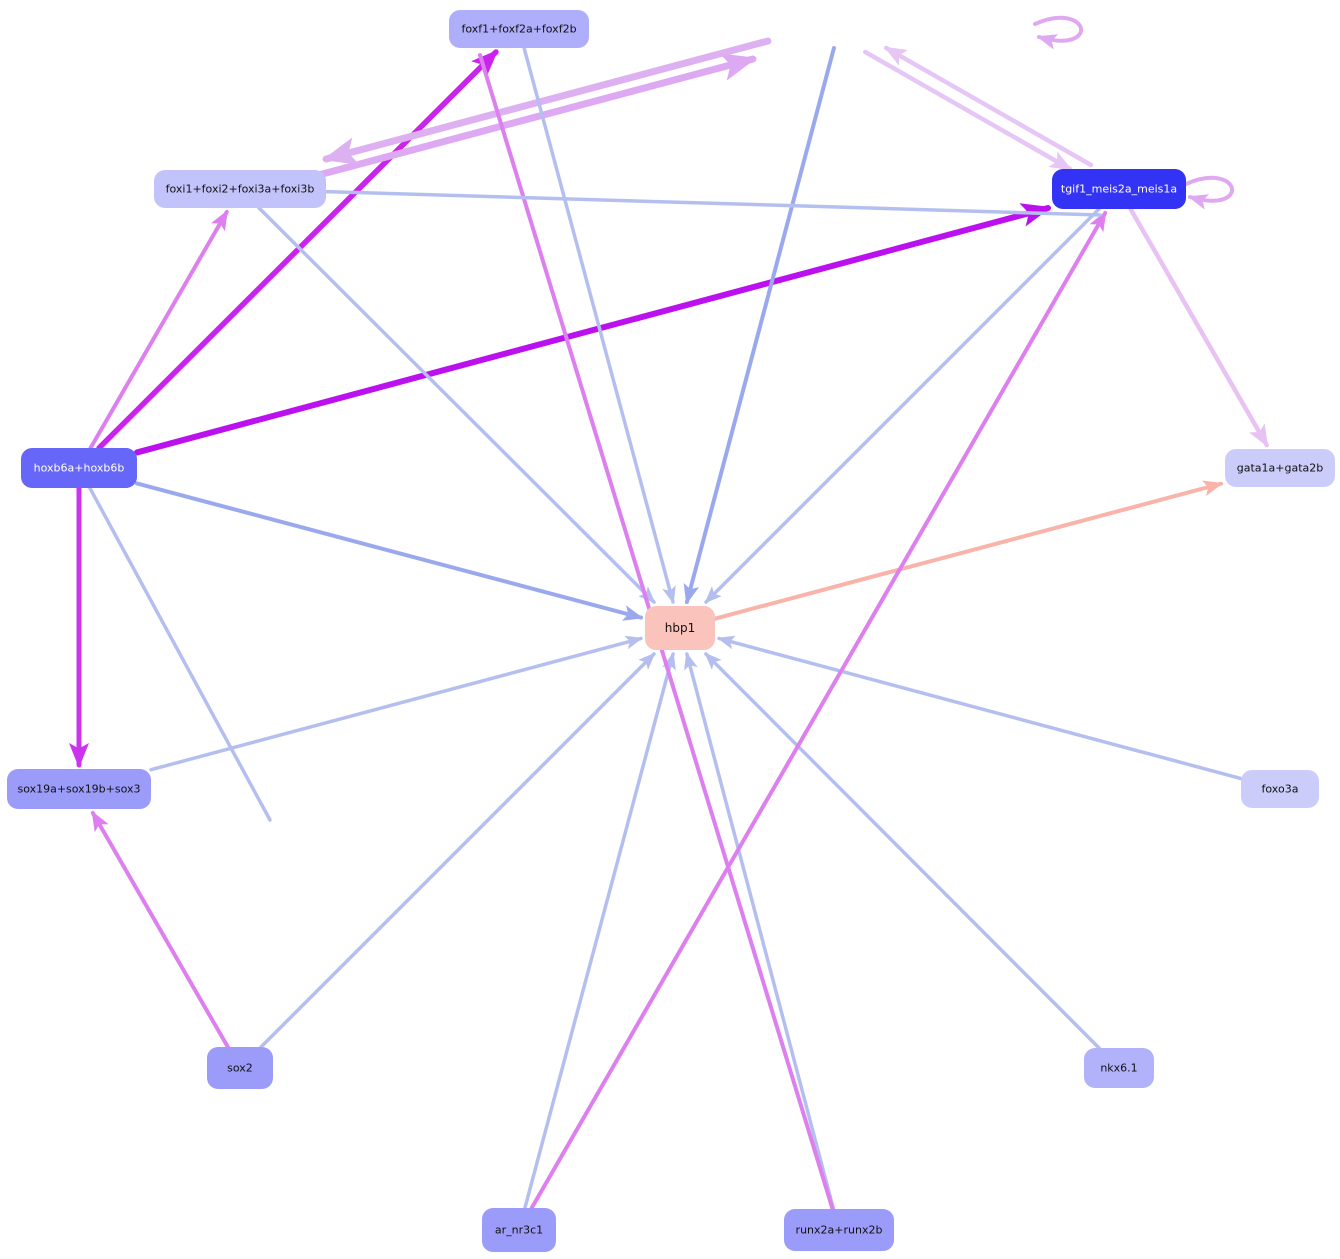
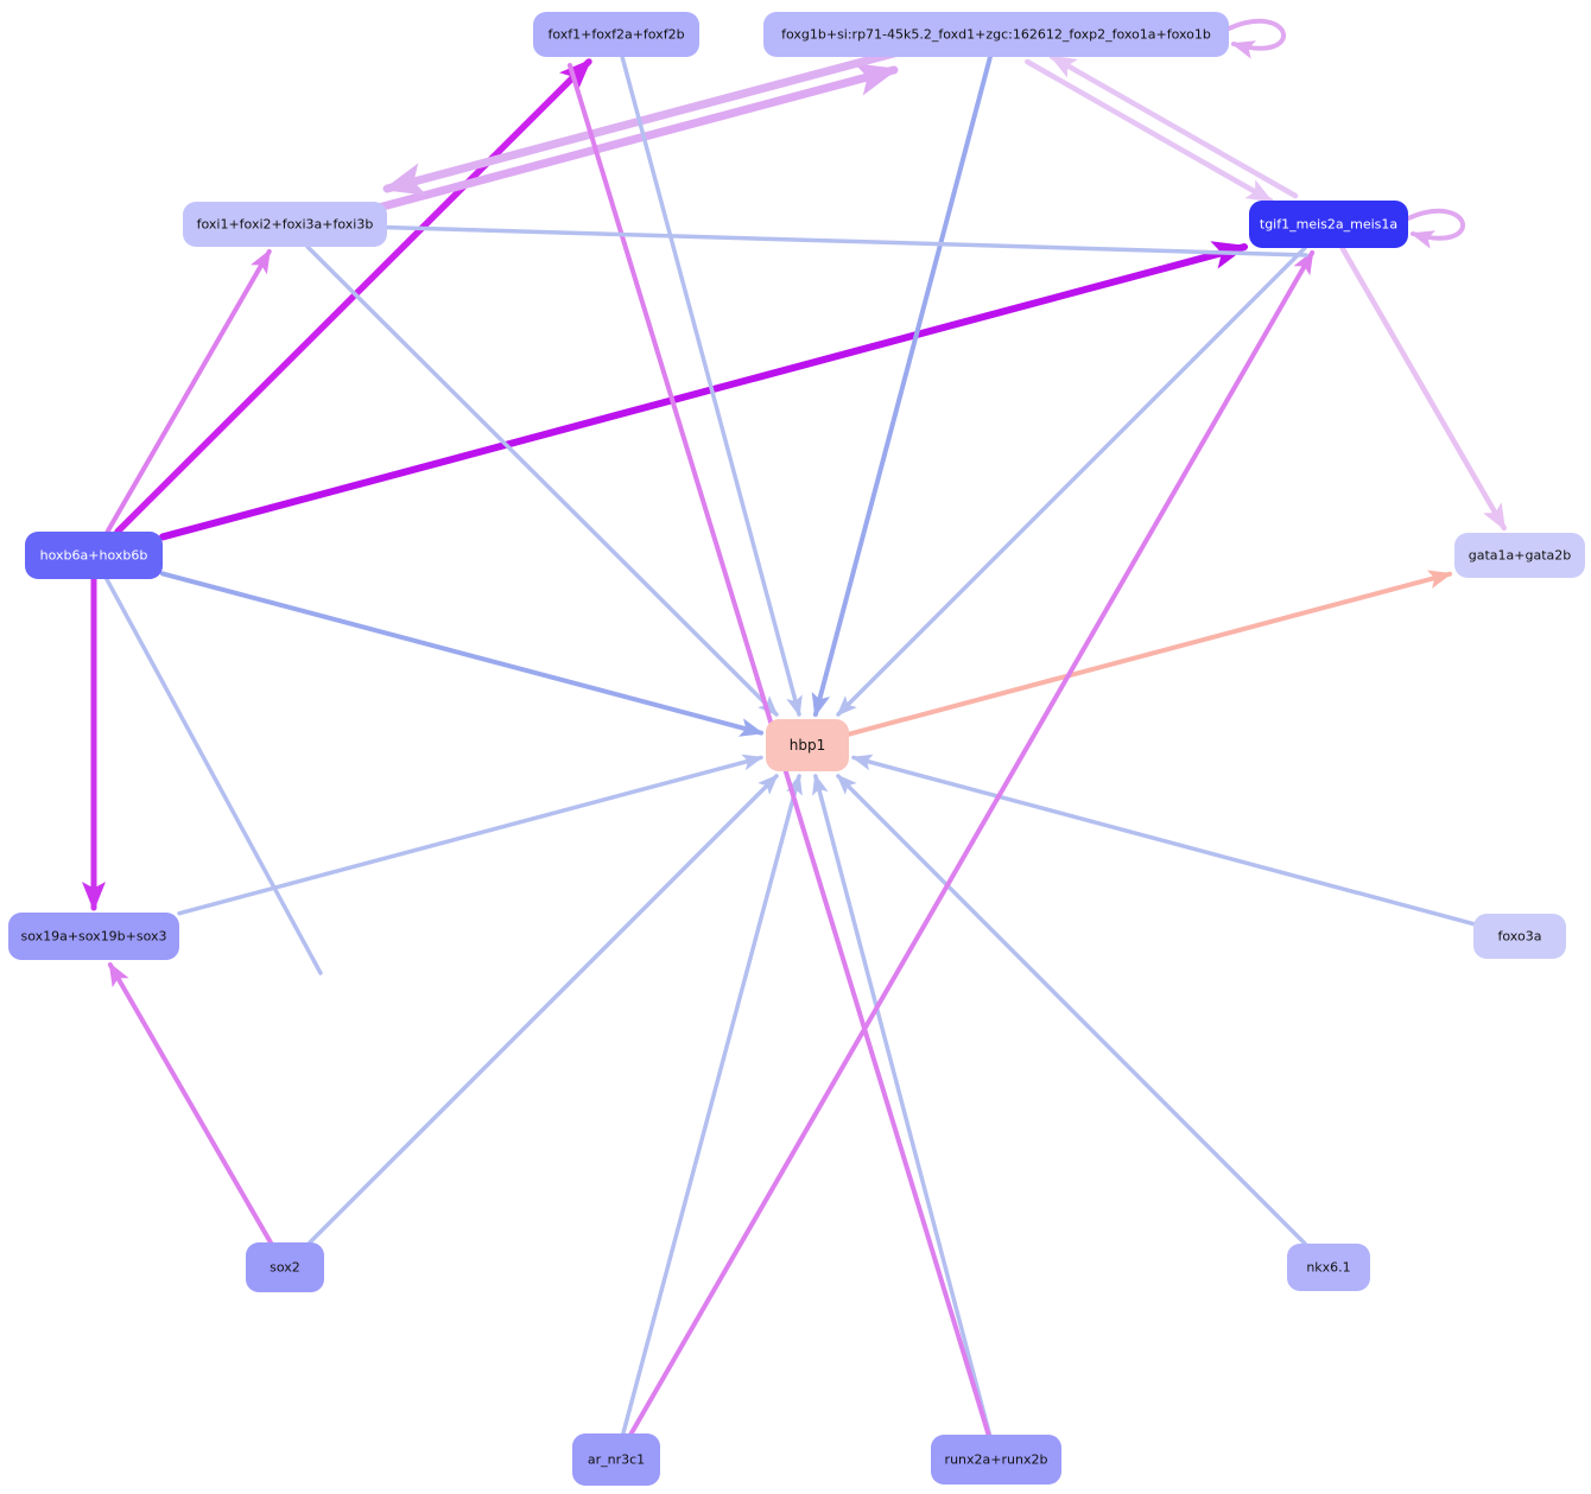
  foxf1+foxf2a+foxf2b
+ foxg1b+si:rp71-45k5.2_foxd1+zgc:162612_foxp2_foxo1a+foxo1b
  foxi1+foxi2+foxi3a+foxi3b
  tgif1_meis2a_meis1a
  hoxb6a+hoxb6b
  gata1a+gata2b
  hbp1
  sox19a+sox19b+sox3
  foxo3a
  sox2
  nkx6.1
  ar_nr3c1
  runx2a+runx2b
